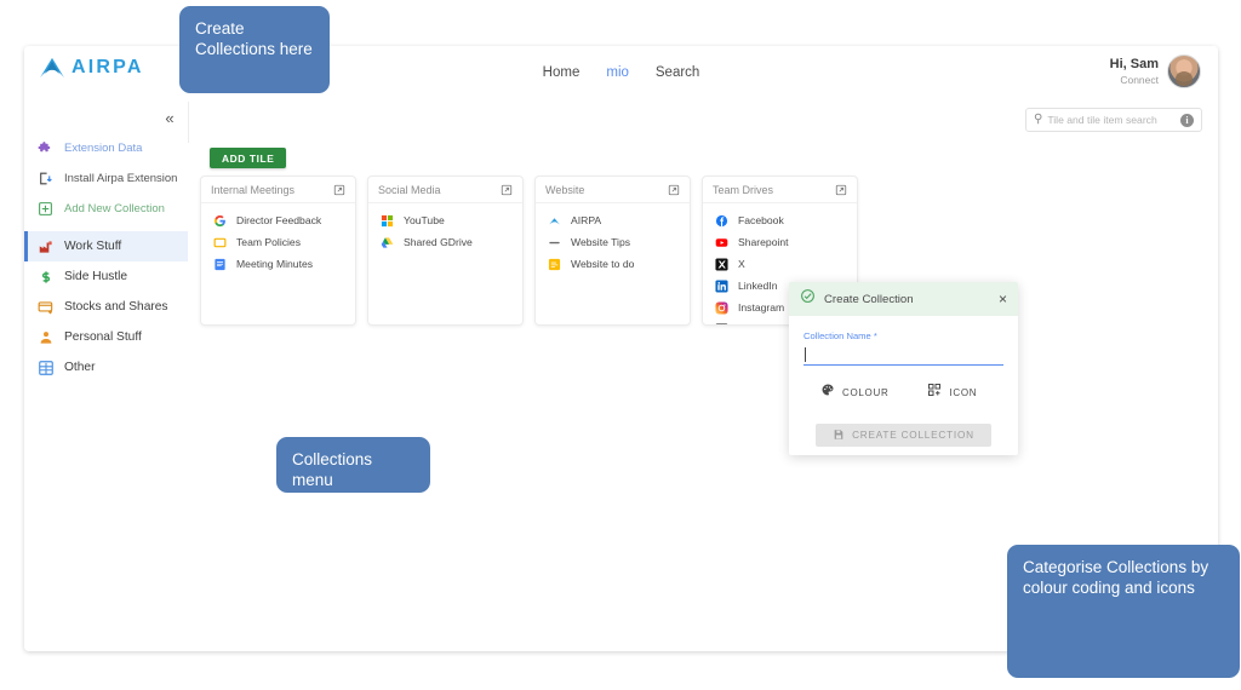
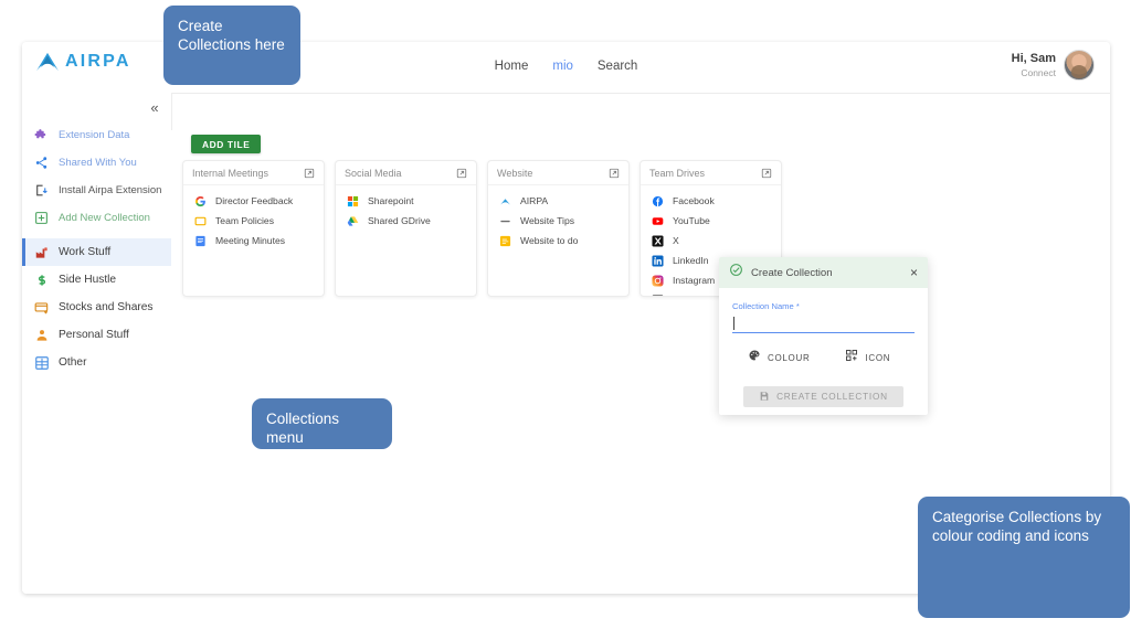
  AIRPA
  Home
  mio
  Search
  Hi, Sam
  Connect
- ⚲
- Tile and tile item search
- i
  «
  Extension Data
+ Shared With You
  Install Airpa Extension
  Add New Collection
  Work Stuff
  Side Hustle
  Stocks and Shares
  Personal Stuff
  Other
  ADD TILE
  Internal Meetings
  Director Feedback
  Team Policies
  Meeting Minutes
  Social Media
- YouTube
+ Sharepoint
  Shared GDrive
  Website
  AIRPA
  Website Tips
  Website to do
  Team Drives
  Facebook
- Sharepoint
+ YouTube
  X
  LinkedIn
  Instagram
  Create Collection
  ×
  Collection Name *
  COLOUR
  ICON
  CREATE COLLECTION
  Create Collections here
  Collections menu
  Categorise Collections by colour coding and icons
